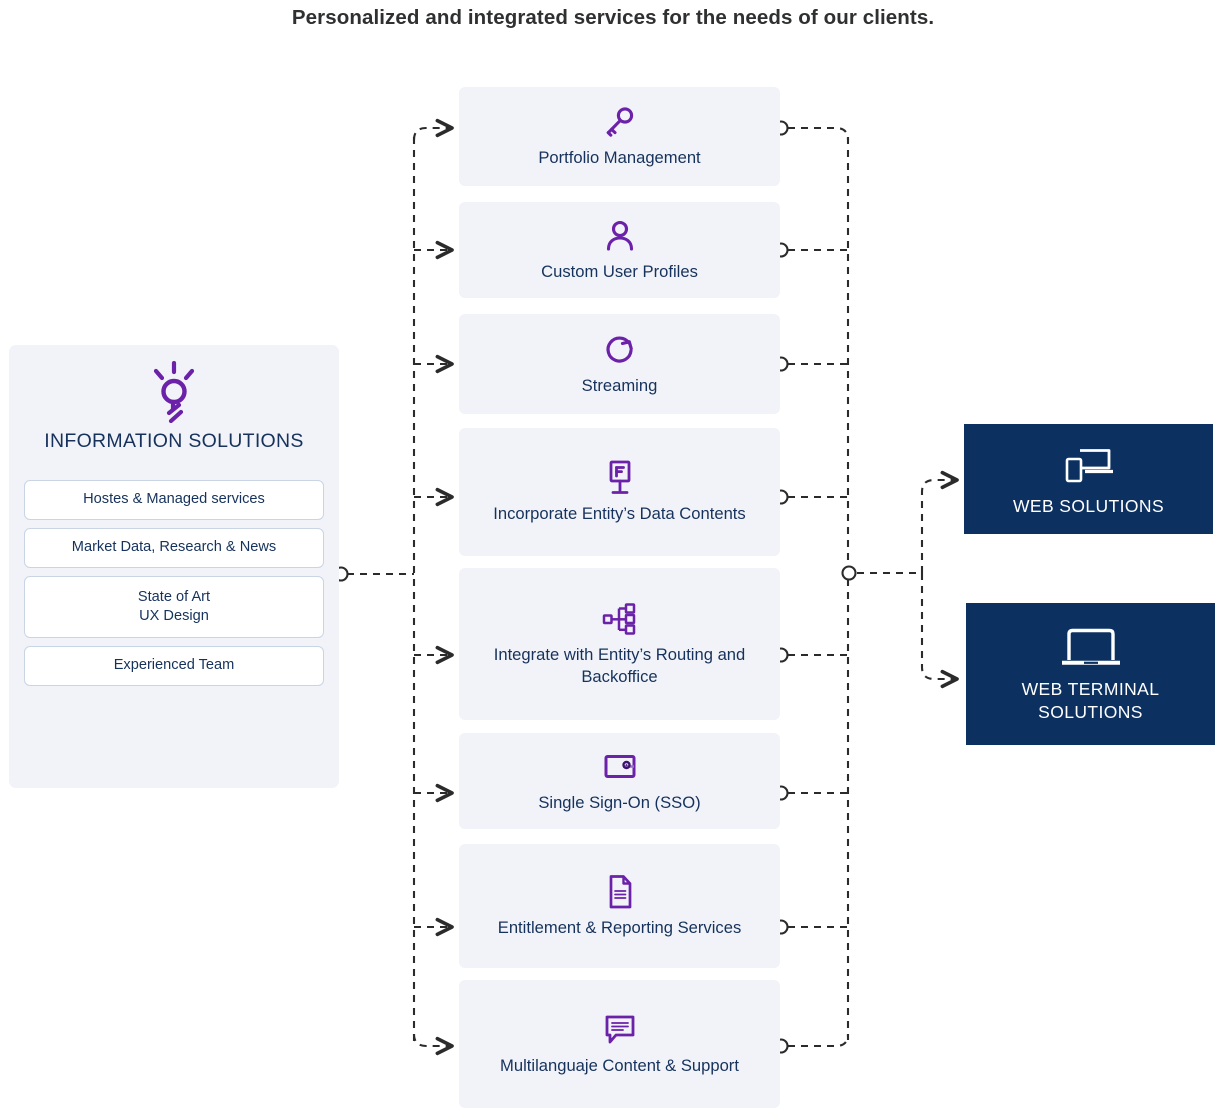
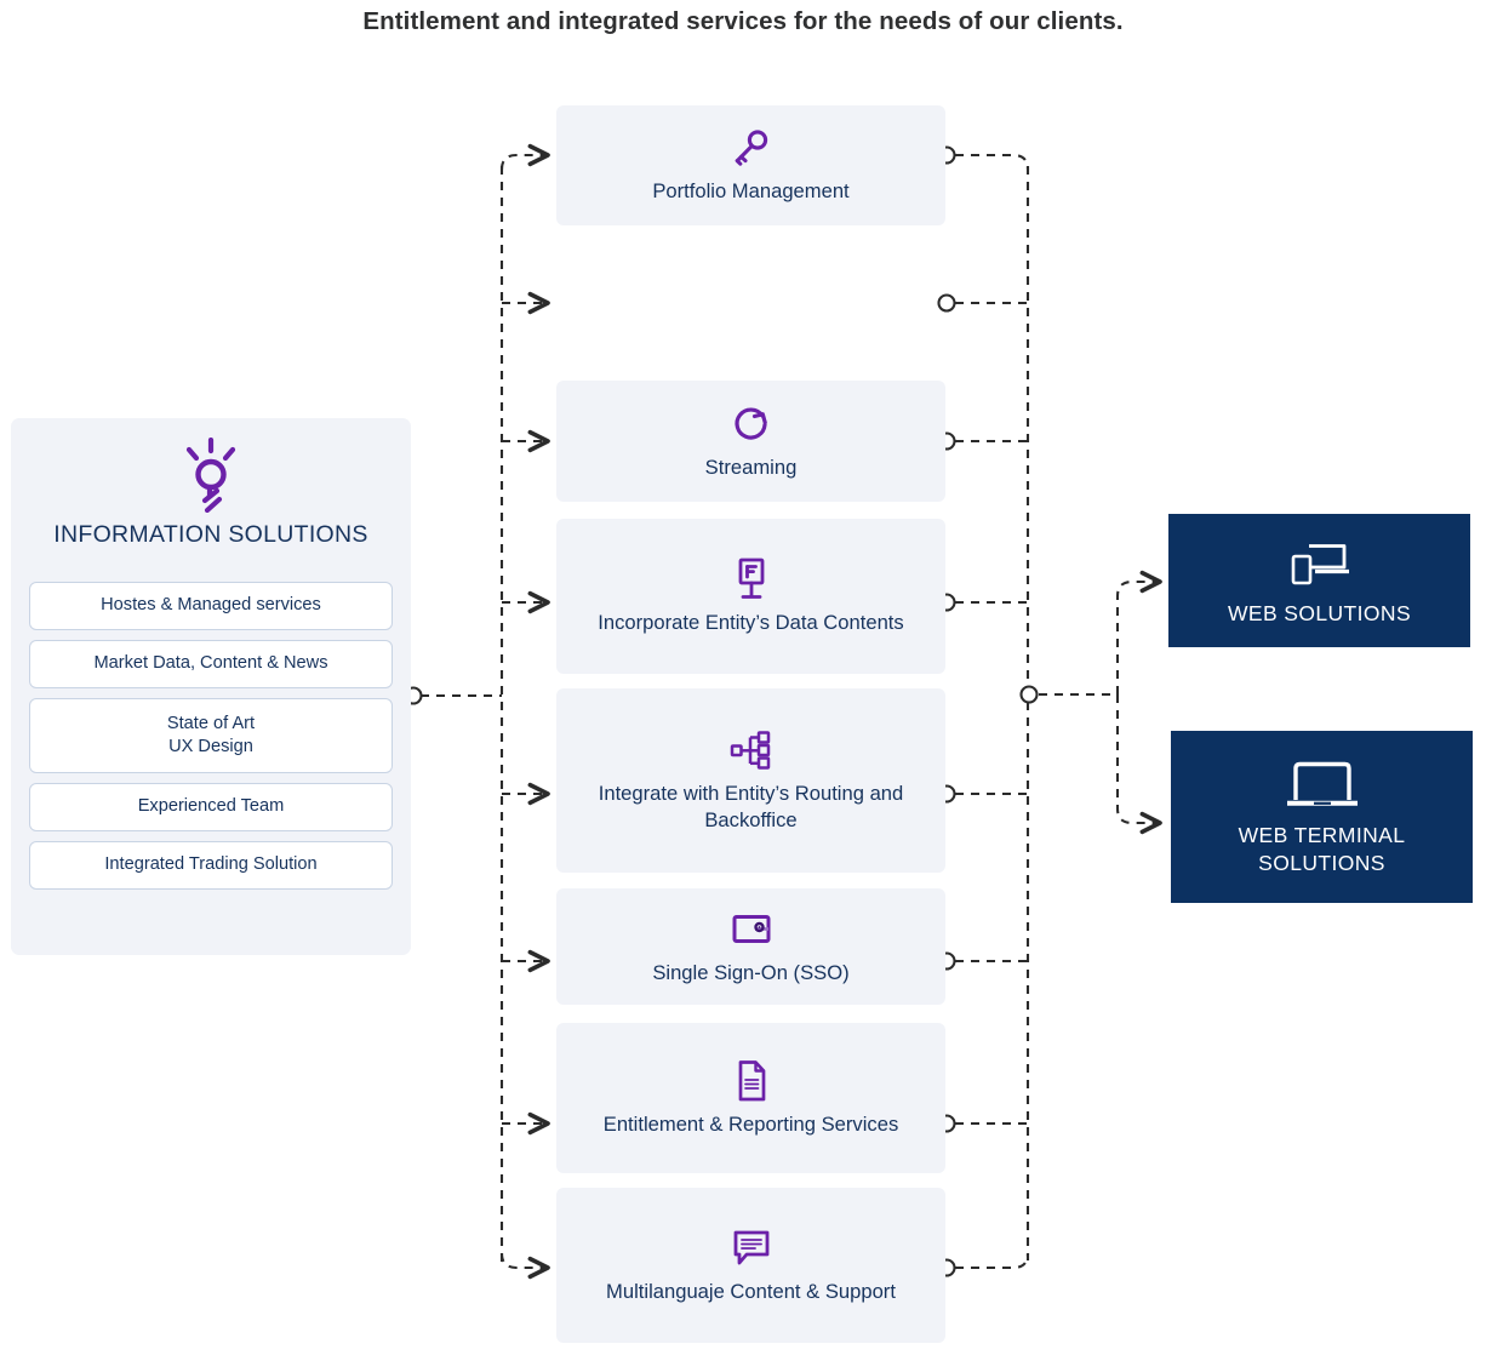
- Personalized and integrated services for the needs of our clients.
+ Entitlement and integrated services for the needs of our clients.
  INFORMATION SOLUTIONS
  Hostes & Managed services
- Market Data, Research & News
+ Market Data, Content & News
  State of Art
  UX Design
  Experienced Team
+ Integrated Trading Solution
  Portfolio Management
- Custom User Profiles
  Streaming
  Incorporate Entity’s Data Contents
  Integrate with Entity’s Routing and Backoffice
  Single Sign-On (SSO)
  Entitlement & Reporting Services
  Multilanguaje Content & Support
  WEB SOLUTIONS
  WEB TERMINAL SOLUTIONS
